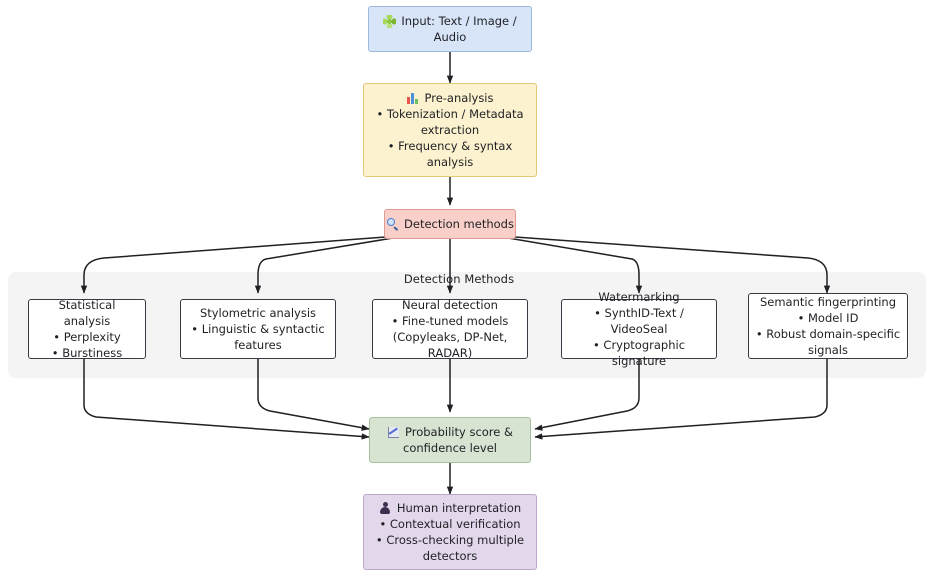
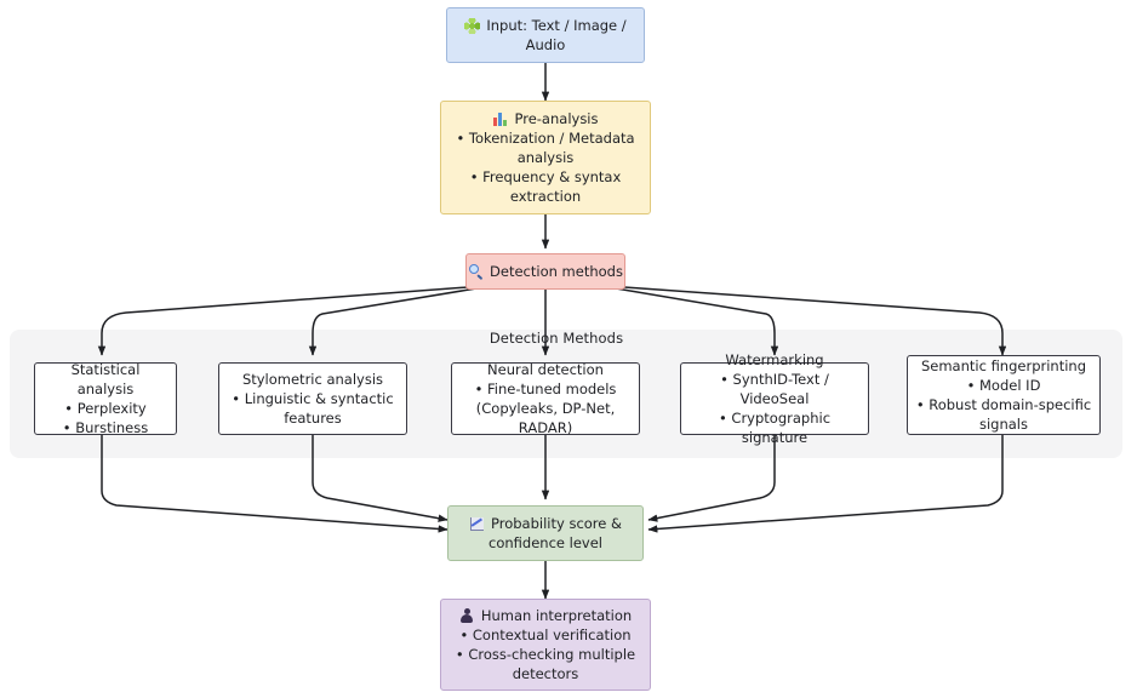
  Detectin Methods
  Input: Text / Image /
  Audio
  Pre-analysis
  • Tokenization / Metadata
- extraction
+ analysis
  • Frequency & syntax
- analysis
+ extraction
  Detection methods
  Statistical analysis
  • Perplexity
  • Burstiness
  Stylometric analysis
  • Linguistic & syntactic
  features
  Neural detection
  • Fine-tuned models
  (Copyleaks, DP-Net, RADAR)
  Watermarking
  • SynthID-Text / VideoSeal
  • Cryptographic signature
  Semantic fingerprinting
  • Model ID
  • Robust domain-specific
  signals
  Probability score &
  confidence level
  Human interpretation
  • Contextual verification
  • Cross-checking multiple
  detectors
